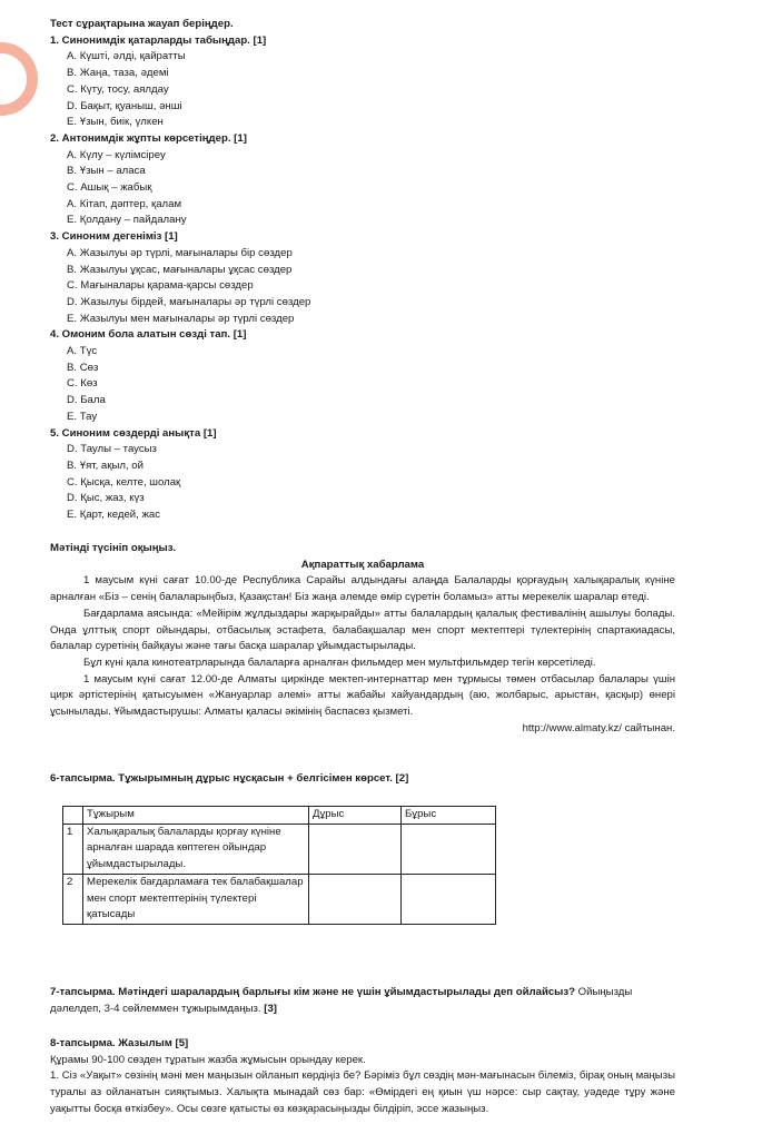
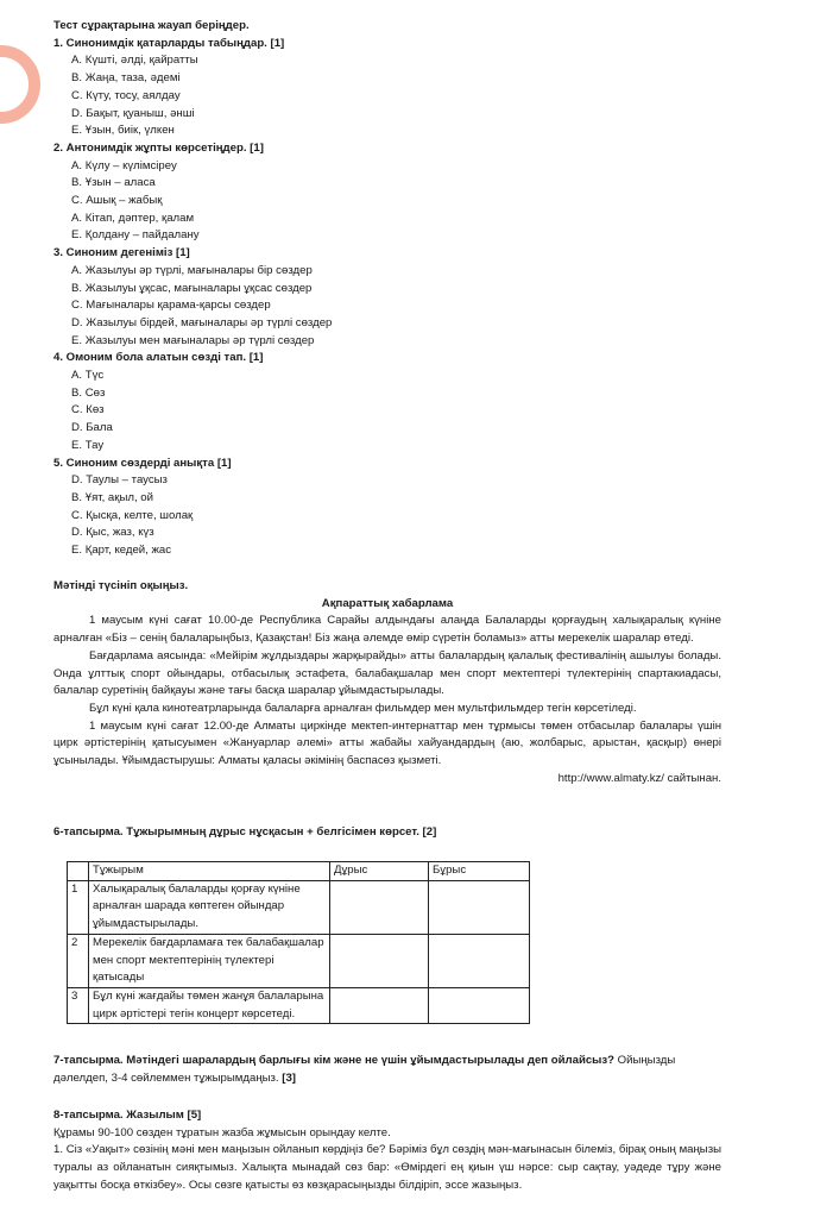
  Тест сұрақтарына жауап беріңдер.
  1. Синонимдік қатарларды табыңдар. [1]
  A. Күшті, әлді, қайратты
  B. Жаңа, таза, әдемі
  C. Күту, тосу, аялдау
  D. Бақыт, қуаныш, әнші
  E. Ұзын, биік, үлкен
  2. Антонимдік жұпты көрсетіңдер. [1]
  A. Күлу – күлімсіреу
  B. Ұзын – аласа
  C. Ашық – жабық
  A. Кітап, дәптер, қалам
  E. Қолдану – пайдалану
  3. Синоним дегеніміз [1]
  A. Жазылуы әр түрлі, мағыналары бір сөздер
  B. Жазылуы ұқсас, мағыналары ұқсас сөздер
  C. Мағыналары қарама-қарсы сөздер
  D. Жазылуы бірдей, мағыналары әр түрлі сөздер
  E. Жазылуы мен мағыналары әр түрлі сөздер
  4. Омоним бола алатын сөзді тап. [1]
  A. Түс
  B. Сөз
  C. Көз
  D. Бала
  E. Тау
  5. Синоним сөздерді анықта [1]
  D. Таулы – таусыз
  B. Ұят, ақыл, ой
  C. Қысқа, келте, шолақ
  D. Қыс, жаз, күз
  E. Қарт, кедей, жас
  Мәтінді түсініп оқыңыз.
  Ақпараттық хабарлама
  1 маусым күні сағат 10.00-де Республика Сарайы алдындағы алаңда Балаларды қорғаудың халықаралық күніне арналған «Біз – сенің балаларыңбыз, Қазақстан! Біз жаңа әлемде өмір сүретін боламыз» атты мерекелік шаралар өтеді.
  Бағдарлама аясында: «Мейірім жұлдыздары жарқырайды» атты балалардың қалалық фестивалінің ашылуы болады. Онда ұлттық спорт ойындары, отбасылық эстафета, балабақшалар мен спорт мектептері түлектерінің спартакиадасы, балалар суретінің байқауы және тағы басқа шаралар ұйымдастырылады.
  Бұл күні қала кинотеатрларында балаларға арналған фильмдер мен мультфильмдер тегін көрсетіледі.
  1 маусым күні сағат 12.00-де Алматы циркінде мектеп-интернаттар мен тұрмысы төмен отбасылар балалары үшін цирк әртістерінің қатысуымен «Жануарлар әлемі» атты жабайы хайуандардың (аю, жолбарыс, арыстан, қасқыр) өнері ұсынылады. Ұйымдастырушы: Алматы қаласы әкімінің баспасөз қызметі.
  http://www.almaty.kz/ сайтынан.
  6-тапсырма. Тұжырымның дұрыс нұсқасын + белгісімен көрсет. [2]
  	Тұжырым	Дұрыс	Бұрыс
  1	Халықаралық балаларды қорғау күніне арналған шарада көптеген ойындар ұйымдастырылады.
  2	Мерекелік бағдарламаға тек балабақшалар мен спорт мектептерінің түлектері қатысады
+ 3	Бұл күні жағдайы төмен жанұя балаларына цирк әртістері тегін концерт көрсетеді.
  7-тапсырма. Мәтіндегі шаралардың барлығы кім және не үшін ұйымдастырылады деп ойлайсыз? Ойыңызды дәлелдеп, 3-4 сөйлеммен тұжырымдаңыз. [3]
  8-тапсырма. Жазылым [5]
- Құрамы 90-100 сөзден тұратын жазба жұмысын орындау керек.
+ Құрамы 90-100 сөзден тұратын жазба жұмысын орындау келте.
  1. Сіз «Уақыт» сөзінің мәні мен маңызын ойланып көрдіңіз бе? Бәріміз бұл сөздің мән-мағынасын білеміз, бірақ оның маңызы туралы аз ойланатын сияқтымыз. Халықта мынадай сөз бар: «Өмірдегі ең қиын үш нәрсе: сыр сақтау, уәдеде тұру және уақытты босқа өткізбеу». Осы сөзге қатысты өз көзқарасыңызды білдіріп, эссе жазыңыз.
